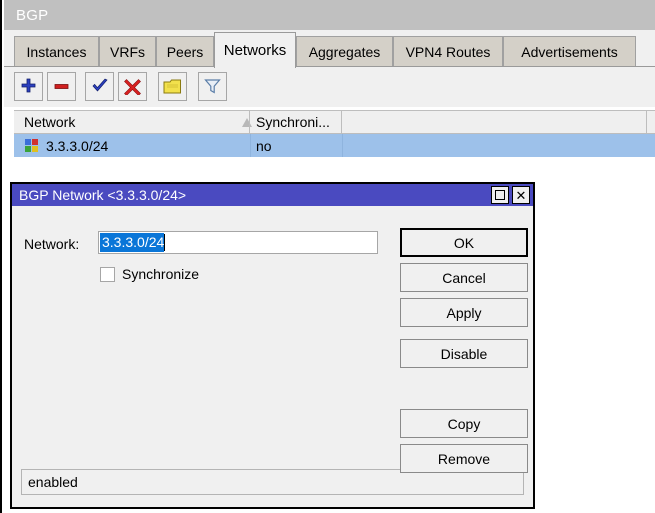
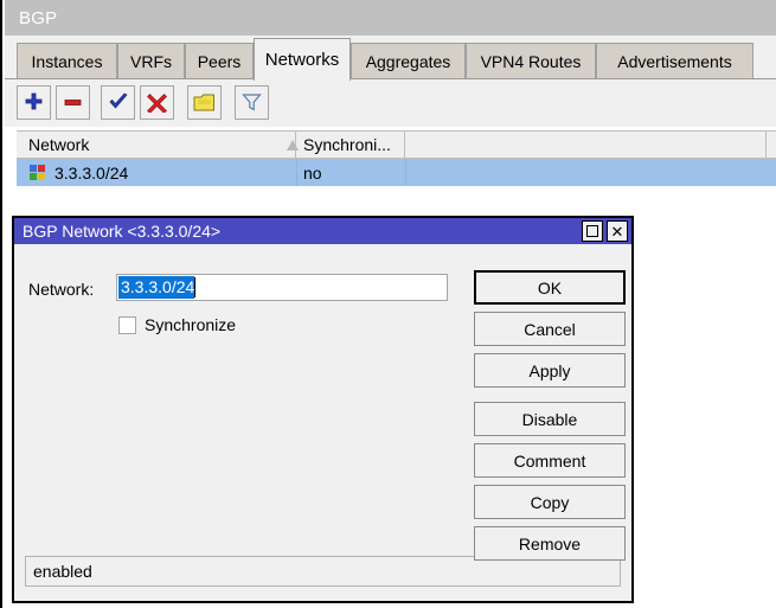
  BGP
  Instances
  VRFs
  Peers
  Networks
  Aggregates
  VPN4 Routes
  Advertisements
  Network
  Synchroni...
  3.3.3.0/24
  no
  BGP Network <3.3.3.0/24>
  ✕
  Network:
  3.3.3.0/24
  Synchronize
  enabled
  OK
  Cancel
  Apply
  Disable
+ Comment
  Copy
  Remove
